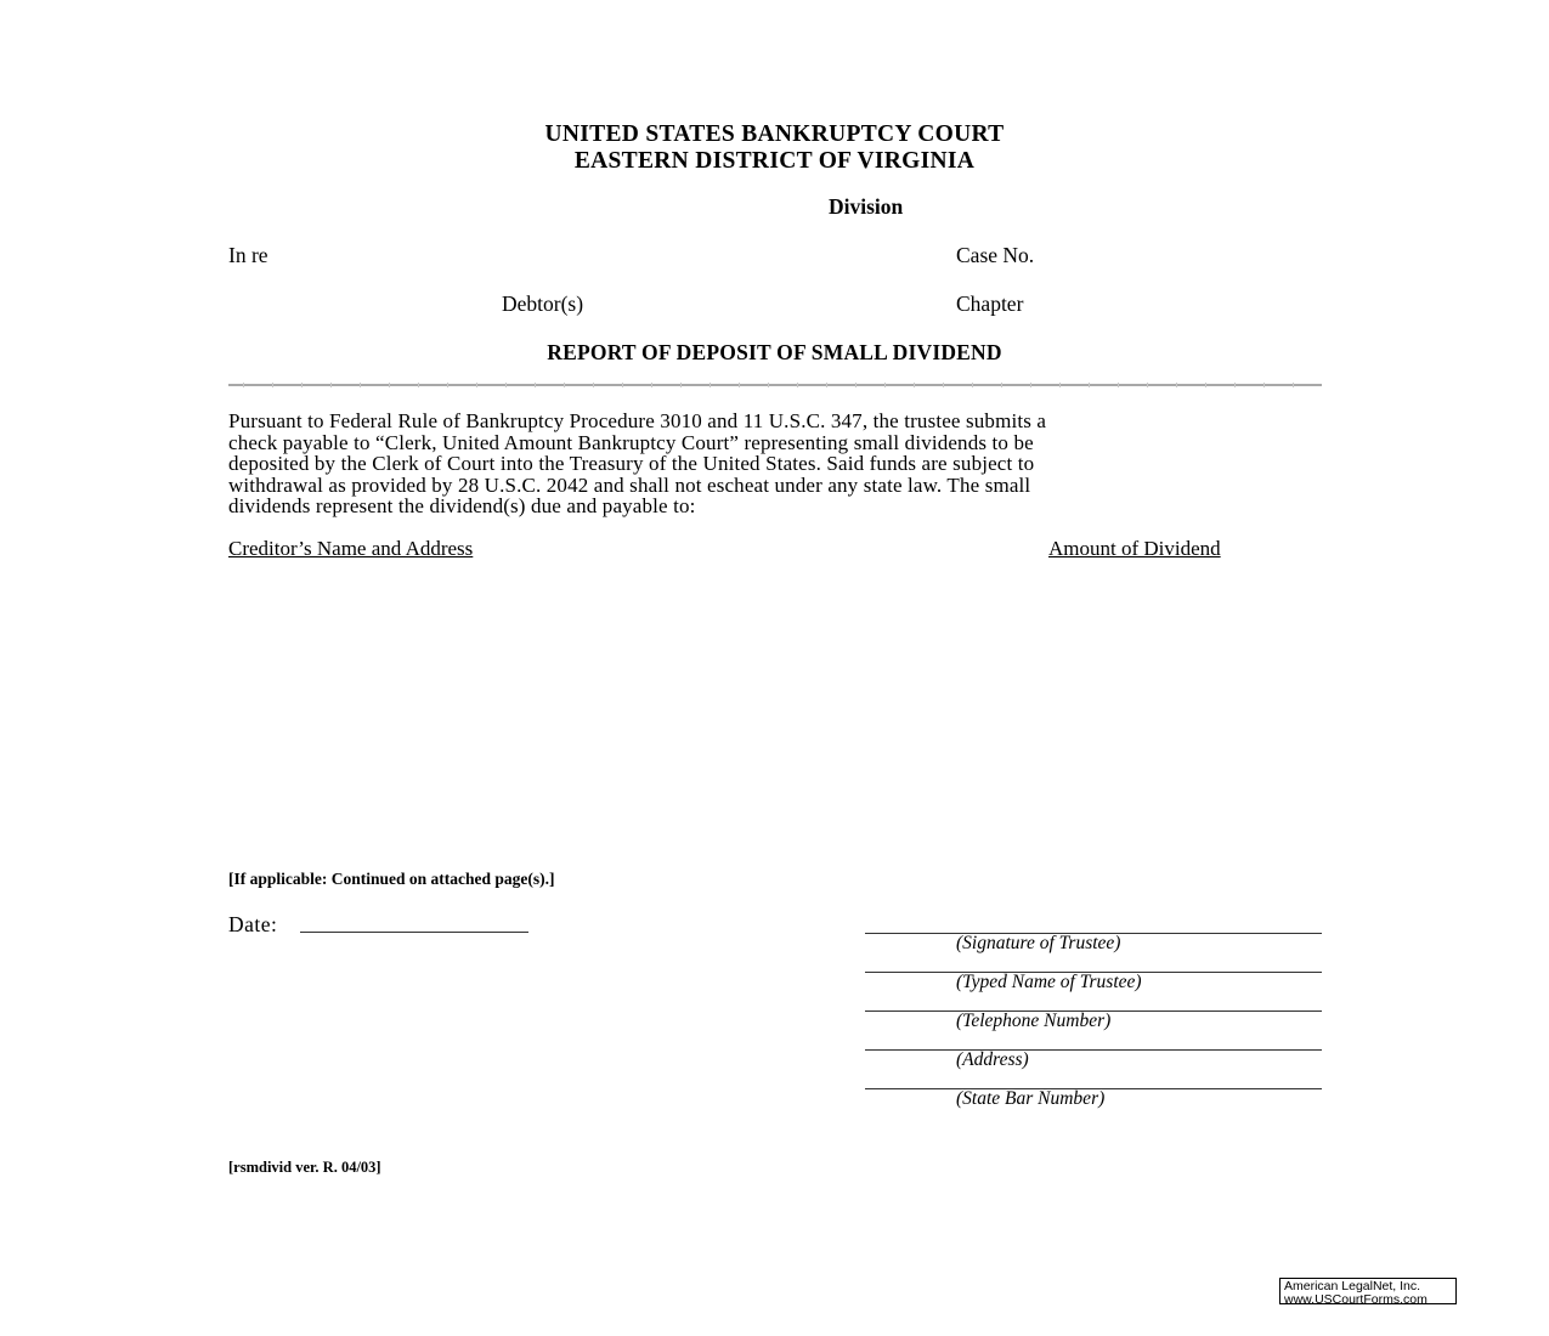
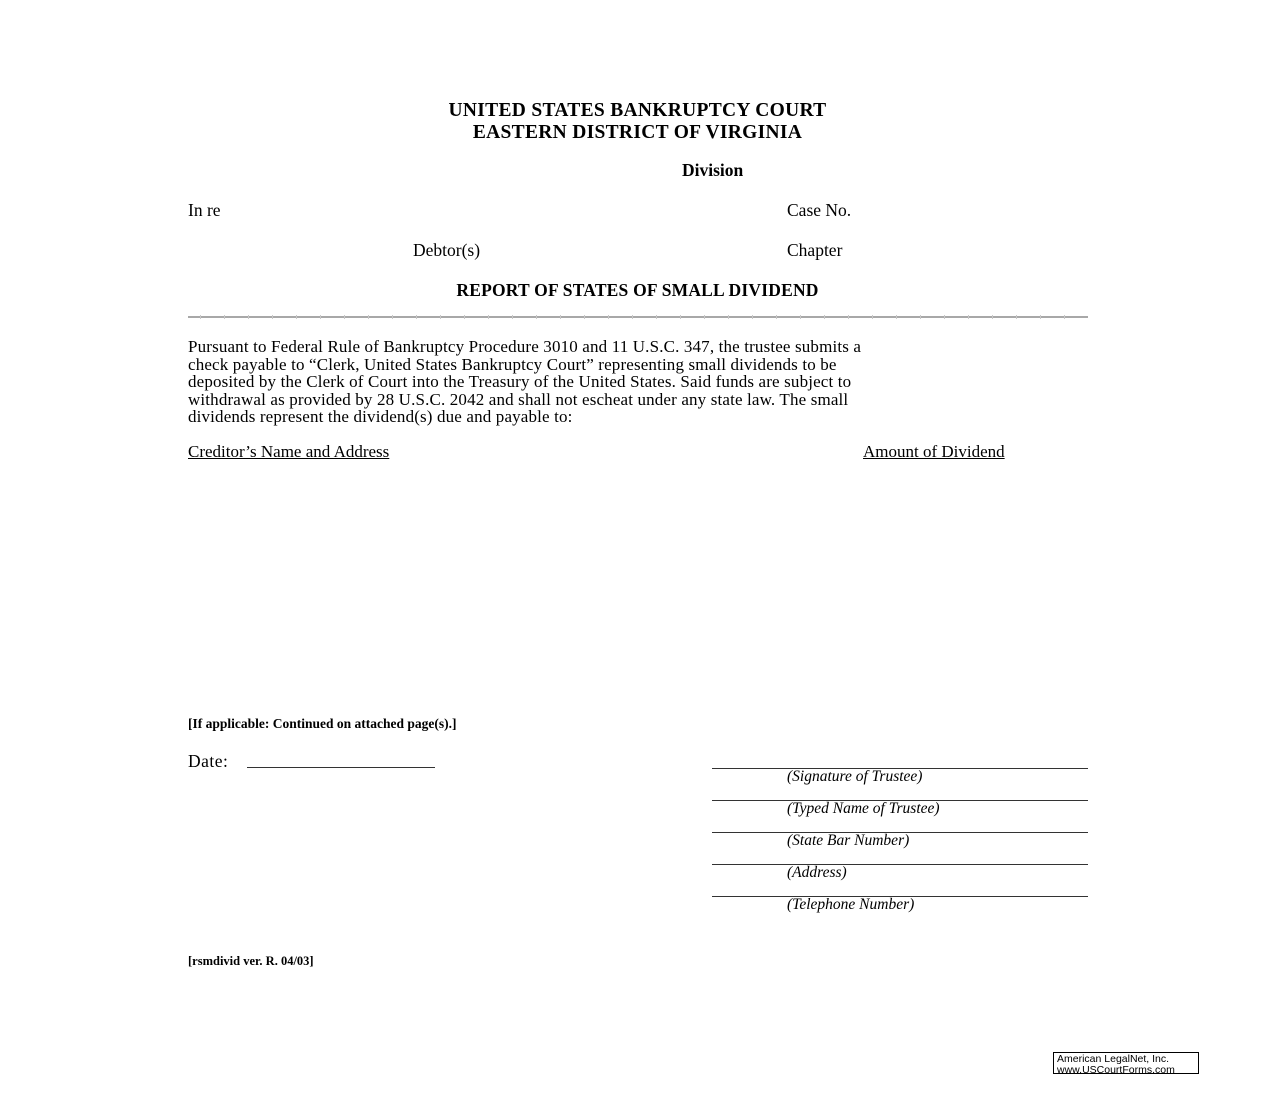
  UNITED STATES BANKRUPTCY COURT
  EASTERN DISTRICT OF VIRGINIA
  Division
  In re
  Case No.
  Debtor(s)
  Chapter
- REPORT OF DEPOSIT OF SMALL DIVIDEND
+ REPORT OF STATES OF SMALL DIVIDEND
  Pursuant to Federal Rule of Bankruptcy Procedure 3010 and 11 U.S.C. 347, the trustee submits a
- check payable to “Clerk, United Amount Bankruptcy Court” representing small dividends to be
+ check payable to “Clerk, United States Bankruptcy Court” representing small dividends to be
  deposited by the Clerk of Court into the Treasury of the United States. Said funds are subject to
  withdrawal as provided by 28 U.S.C. 2042 and shall not escheat under any state law. The small
  dividends represent the dividend(s) due and payable to:
  Creditor’s Name and Address
  Amount of Dividend
  [If applicable: Continued on attached page(s).]
  Date:
  (Signature of Trustee)
  (Typed Name of Trustee)
- (Telephone Number)
+ (State Bar Number)
  (Address)
- (State Bar Number)
+ (Telephone Number)
  [rsmdivid ver. R. 04/03]
  American LegalNet, Inc.
  www.USCourtForms.com
